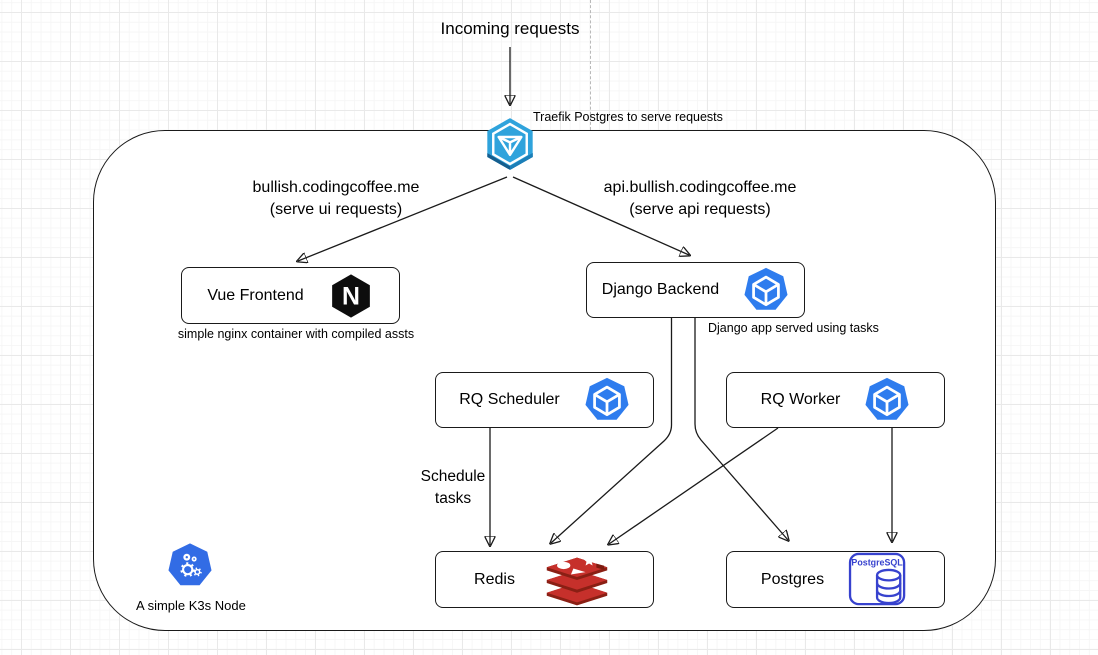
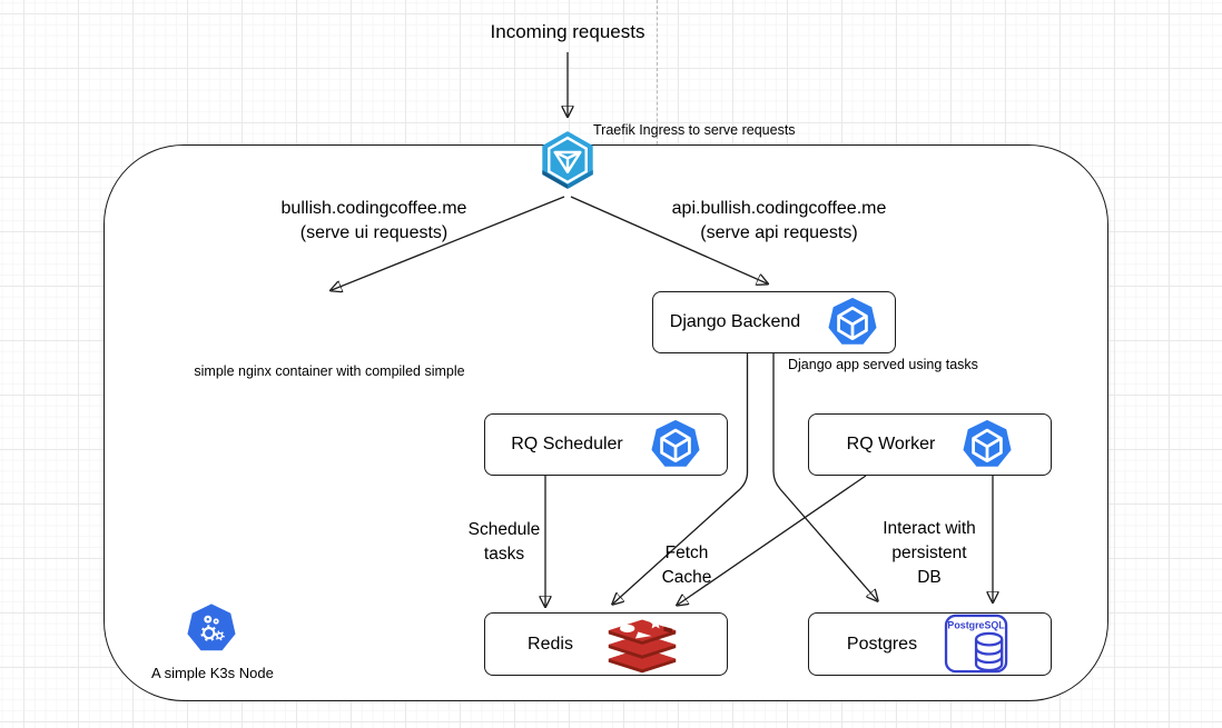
  Incoming requests
- Traefik Postgres to serve requests
+ Traefik Ingress to serve requests
  bullish.codingcoffee.me
  (serve ui requests)
  api.bullish.codingcoffee.me
  (serve api requests)
- Vue Frontend
- N
- simple nginx container with compiled assts
+ simple nginx container with compiled simple
  Django Backend
  Django app served using tasks
  RQ Scheduler
  RQ Worker
  Schedule
  tasks
+ Fetch
+ Cache
+ Interact with
+ persistent
+ DB
  Redis
  Postgres
  PostgreSQL
  A simple K3s Node
